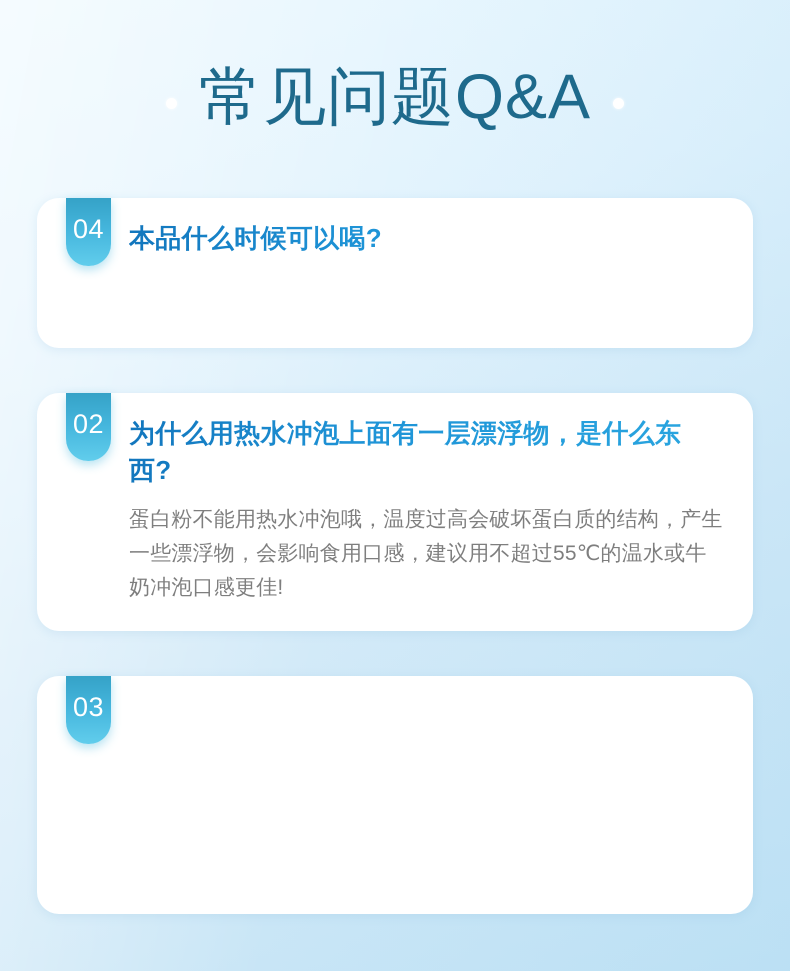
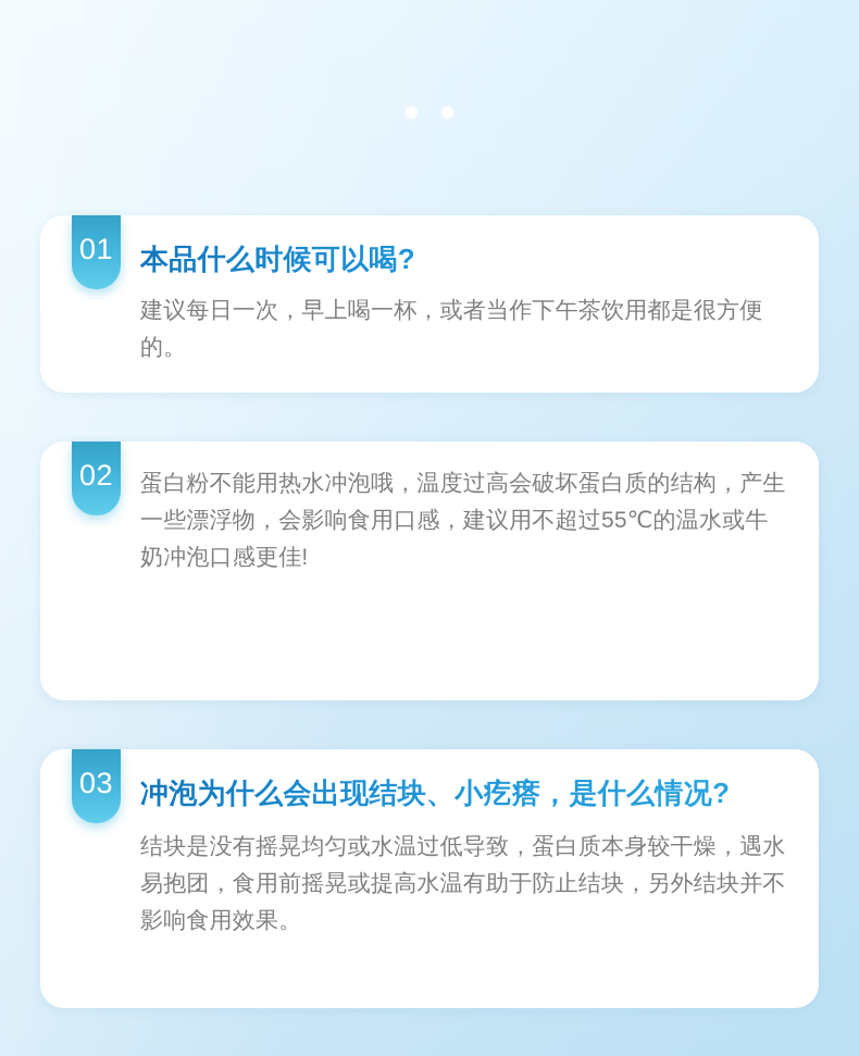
- 常见问题Q&A
- 04
+ 01
  本品什么时候可以喝?
+ 建议每日一次，早上喝一杯，或者当作下午茶饮用都是很方便的。
  02
- 为什么用热水冲泡上面有一层漂浮物，是什么东西?
  蛋白粉不能用热水冲泡哦，温度过高会破坏蛋白质的结构，产生一些漂浮物，会影响食用口感，建议用不超过55℃的温水或牛奶冲泡口感更佳!
  03
+ 冲泡为什么会出现结块、小疙瘩，是什么情况?
+ 结块是没有摇晃均匀或水温过低导致，蛋白质本身较干燥，遇水易抱团，食用前摇晃或提高水温有助于防止结块，另外结块并不影响食用效果。
